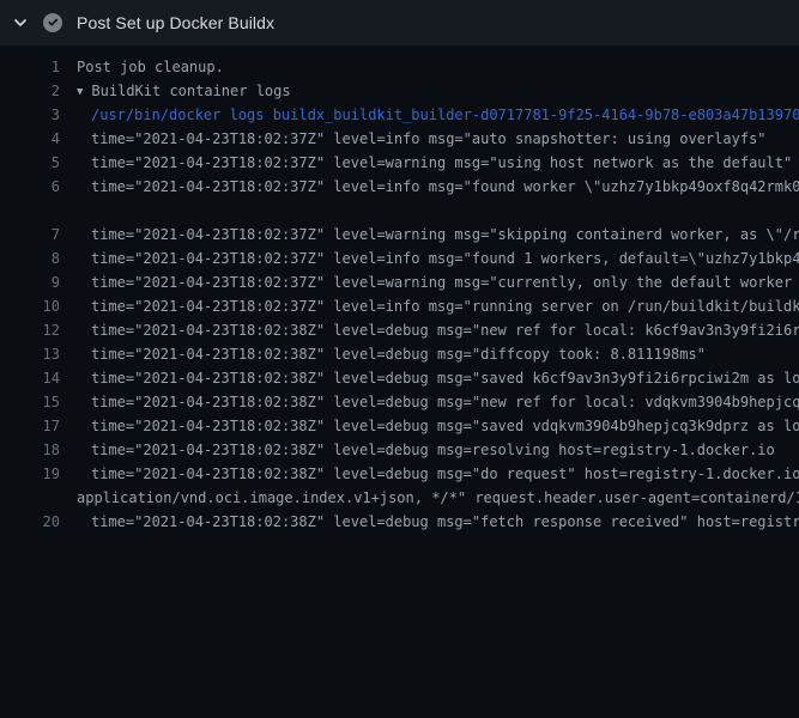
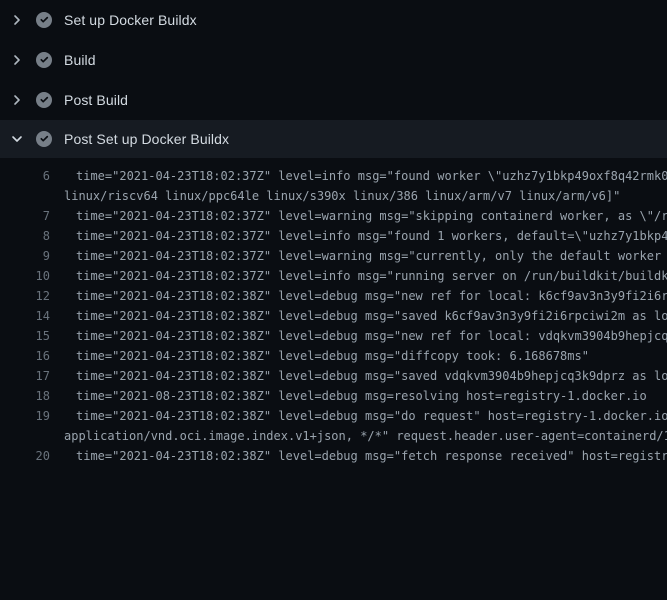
+ Set up Docker Buildx
+ Build
+ Post Build
  Post Set up Docker Buildx
- 1
- Post job cleanup.
- 2
- ▼ BuildKit container logs
- 3
- /usr/bin/docker logs buildx_buildkit_builder-d0717781-9f25-4164-9b78-e803a47b13970
- 4
- time="2021-04-23T18:02:37Z" level=info msg="auto snapshotter: using overlayfs"
- 5
- time="2021-04-23T18:02:37Z" level=warning msg="using host network as the default"
  6
  time="2021-04-23T18:02:37Z" level=info msg="found worker \"uzhz7y1bkp49oxf8q42rmk0
+ linux/riscv64 linux/ppc64le linux/s390x linux/386 linux/arm/v7 linux/arm/v6]"
  7
  time="2021-04-23T18:02:37Z" level=warning msg="skipping containerd worker, as \"/r
  8
  time="2021-04-23T18:02:37Z" level=info msg="found 1 workers, default=\"uzhz7y1bkp4
  9
  time="2021-04-23T18:02:37Z" level=warning msg="currently, only the default worker
  10
  time="2021-04-23T18:02:37Z" level=info msg="running server on /run/buildkit/buildk
  12
  time="2021-04-23T18:02:38Z" level=debug msg="new ref for local: k6cf9av3n3y9fi2i6r
- 13
- time="2021-04-23T18:02:38Z" level=debug msg="diffcopy took: 8.811198ms"
  14
  time="2021-04-23T18:02:38Z" level=debug msg="saved k6cf9av3n3y9fi2i6rpciwi2m as lo
  15
  time="2021-04-23T18:02:38Z" level=debug msg="new ref for local: vdqkvm3904b9hepjcq
+ 16
+ time="2021-04-23T18:02:38Z" level=debug msg="diffcopy took: 6.168678ms"
  17
  time="2021-04-23T18:02:38Z" level=debug msg="saved vdqkvm3904b9hepjcq3k9dprz as lo
  18
- time="2021-04-23T18:02:38Z" level=debug msg=resolving host=registry-1.docker.io
+ time="2021-08-23T18:02:38Z" level=debug msg=resolving host=registry-1.docker.io
  19
  time="2021-04-23T18:02:38Z" level=debug msg="do request" host=registry-1.docker.io
  application/vnd.oci.image.index.v1+json, */*" request.header.user-agent=containerd/
  20
  time="2021-04-23T18:02:38Z" level=debug msg="fetch response received" host=registr
